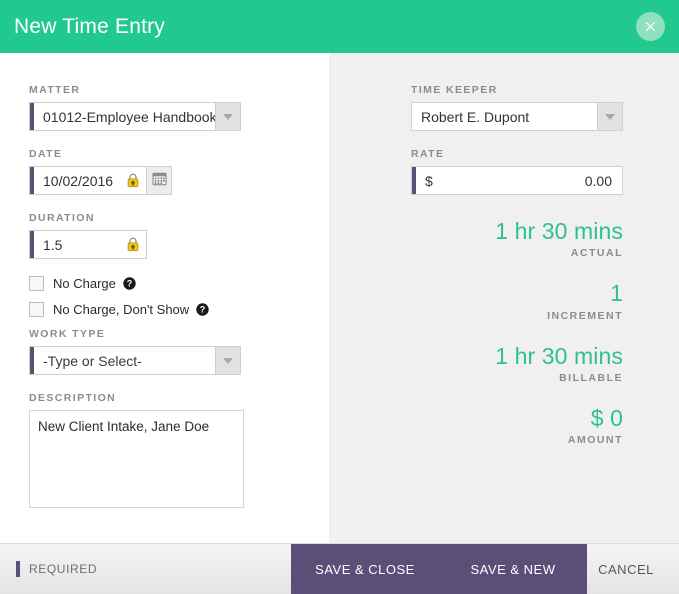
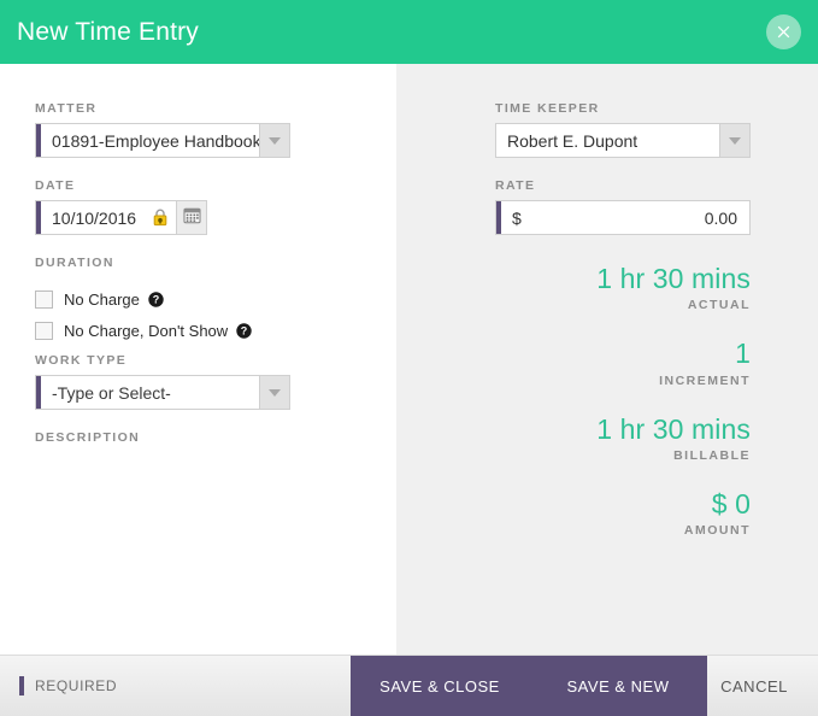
  New Time Entry
  MATTER
- 01012-Employee Handbook
+ 01891-Employee Handbook
  DATE
- 10/02/2016
+ 10/10/2016
  DURATION
- 1.5
  No Charge
  ?
  No Charge, Don't Show
  ?
  WORK TYPE
  -Type or Select-
  DESCRIPTION
- New Client Intake, Jane Doe
  TIME KEEPER
  Robert E. Dupont
  RATE
  $
  0.00
  1 hr 30 mins
  ACTUAL
  1
  INCREMENT
  1 hr 30 mins
  BILLABLE
  $ 0
  AMOUNT
  REQUIRED
  SAVE & CLOSE
  SAVE & NEW
  CANCEL
